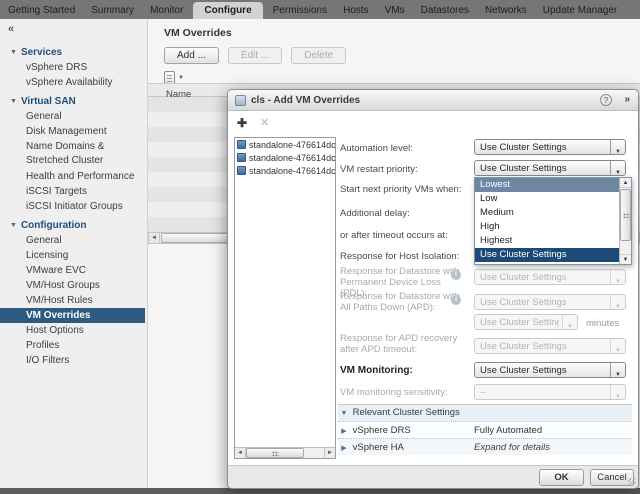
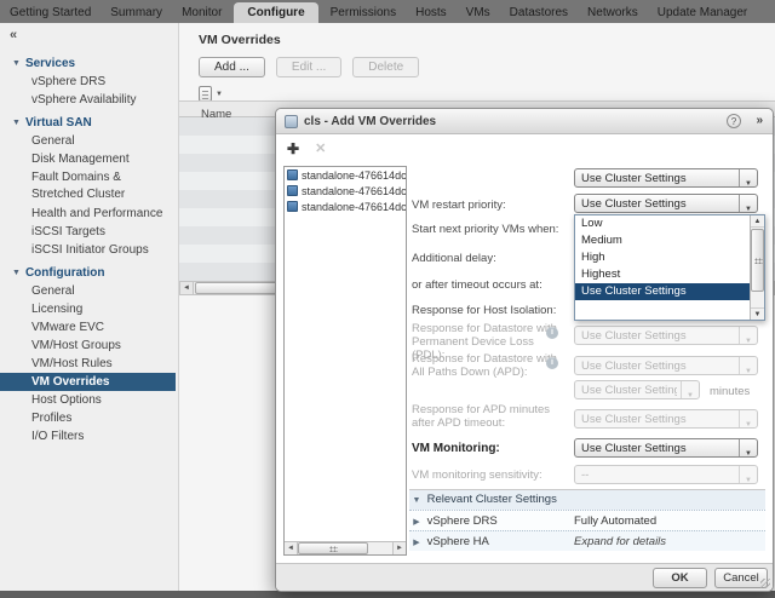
  Getting Started
  Summary
  Monitor
  Configure
  Permissions
  Hosts
  VMs
  Datastores
  Networks
  Update Manager
  «
  Services
  vSphere DRS
  vSphere Availability
  Virtual SAN
  General
  Disk Management
- Name Domains & Stretched Cluster
+ Fault Domains & Stretched Cluster
  Health and Performance
  iSCSI Targets
  iSCSI Initiator Groups
  Configuration
  General
  Licensing
  VMware EVC
  VM/Host Groups
  VM/Host Rules
  VM Overrides
  Host Options
  Profiles
  I/O Filters
  VM Overrides
  Add ...
  Edit ...
  Delete
  Name
  cls - Add VM Overrides
  ?
  »
  ✚
  ✕
  standalone-476614dc
  standalone-476614dc
  standalone-476614dc
- Automation level:
  VM restart priority:
  Start next priority VMs when:
  Additional delay:
  or after timeout occurs at:
  Response for Host Isolation:
  Response for Datastore w Permanent Device Loss (PDL):
  Response for Datastore w All Paths Down (APD):
- Response for APD recovery after APD timeout:
+ Response for APD minutes after APD timeout:
  VM Monitoring:
  VM monitoring sensitivity:
  Use Cluster Settings
  Use Cluster Settings
  Use Cluster Settings
  Use Cluster Settings
  Use Cluster Settin
  minutes
  Use Cluster Settings
  Use Cluster Settings
  --
- Lowest
  Low
  Medium
  High
  Highest
  Use Cluster Settings
  Relevant Cluster Settings
  vSphere DRS
  Fully Automated
  vSphere HA
  Expand for details
  OK
  Cancel
